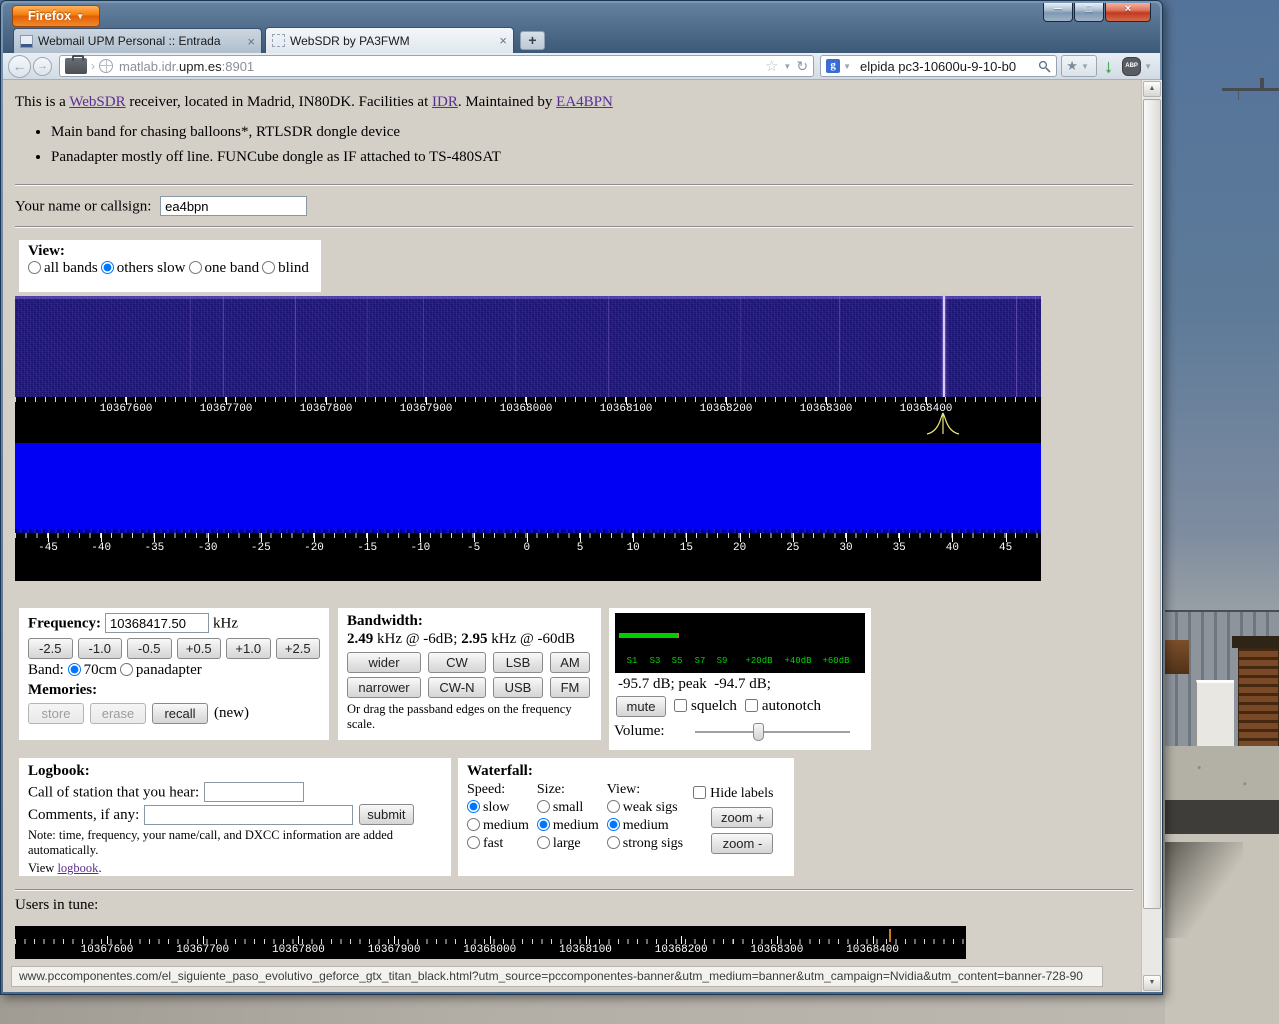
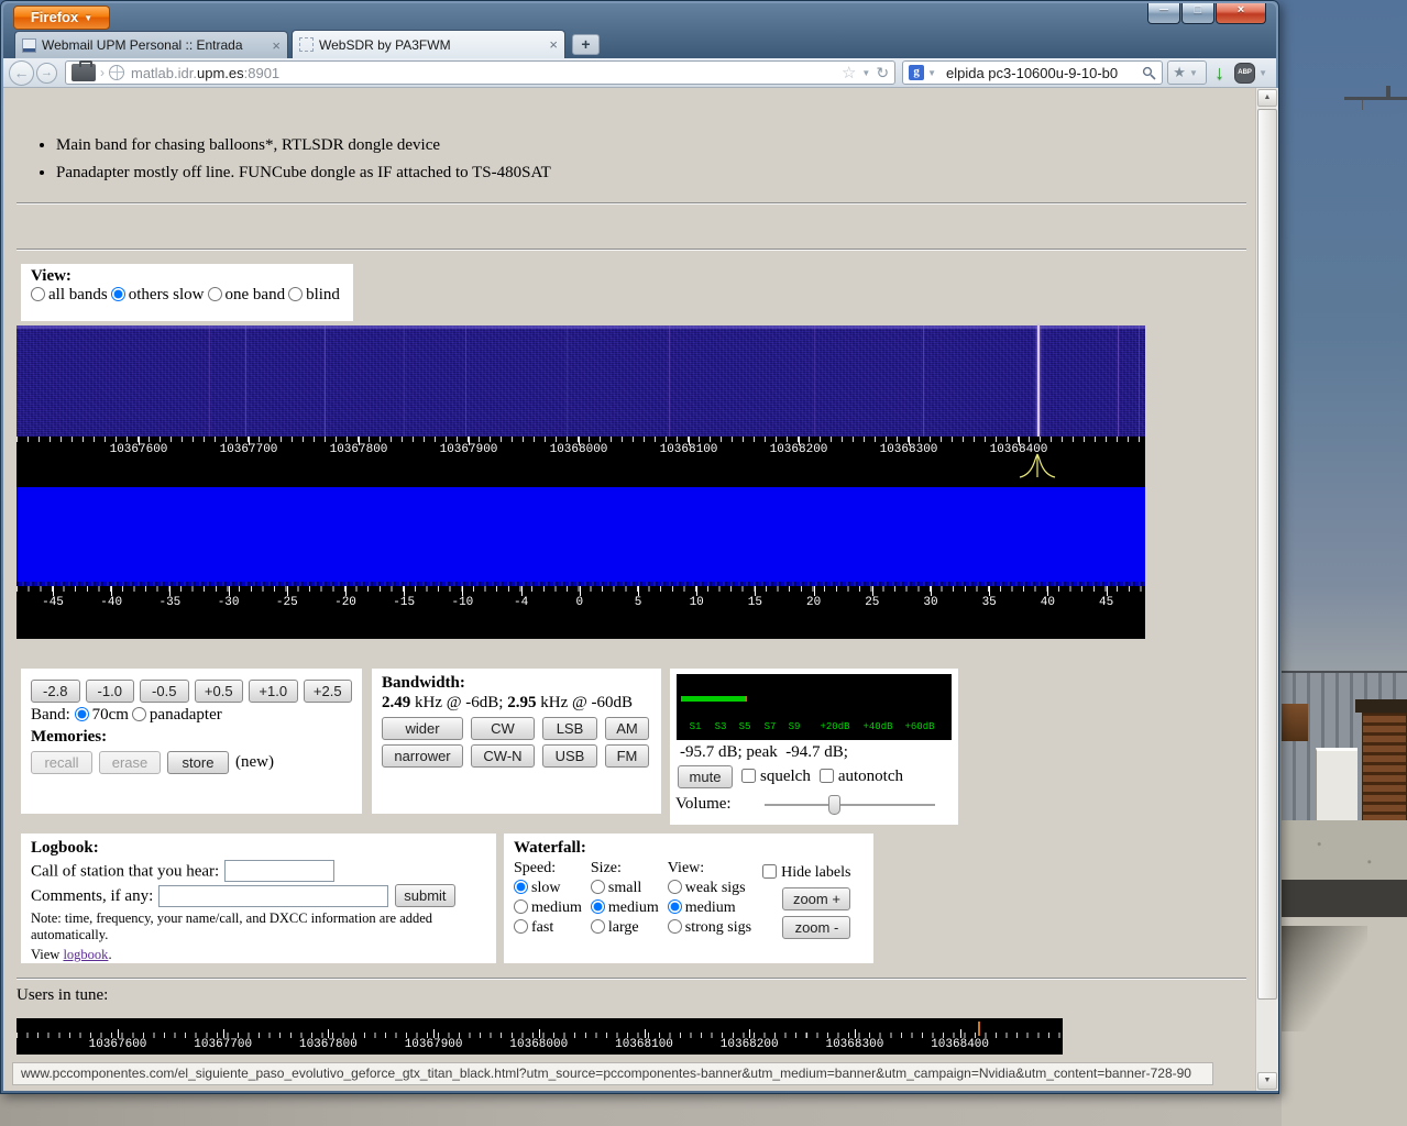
  Firefox ▼
  ─
  □
  ×
  Webmail UPM Personal :: Entrada
  ×
  WebSDR by PA3FWM
  ×
  +
  ←
  →
  ›
  matlab.idr.
  upm.es
  :8901
  ☆
  ▼
  ↻
  g
  ▼
  elpida pc3-10600u-9-10-b0
  ★
  ▼
  ↓
  ▼
- This is a WebSDR receiver, located in Madrid, IN80DK. Facilities at IDR. Maintained by EA4BPN
  Main band for chasing balloons*, RTLSDR dongle device
  Panadapter mostly off line. FUNCube dongle as IF attached to TS-480SAT
- Your name or callsign: ea4bpn
  View:
  all bands others slow one band blind
  10367600
  10367700
  10367800
  10367900
  10368000
  10368100
  10368200
  10368300
  10368400
  -45
  -40
  -35
  -30
  -25
  -20
  -15
  -10
- -5
+ -4
  0
  5
  10
  15
  20
  25
  30
  35
  40
  45
- Frequency: 10368417.50 kHz
- -2.5
+ -2.8
  -1.0
  -0.5
  +0.5
  +1.0
  +2.5
  Band: 70cm panadapter
  Memories:
- store
+ recall
  erase
- recall
+ store
  (new)
  Bandwidth:
  2.49 kHz @ -6dB; 2.95 kHz @ -60dB
  wider
  CW
  LSB
  AM
  narrower
  CW-N
  USB
  FM
- Or drag the passband edges on the frequency scale.
  S1
  S3
  S5
  S7
  S9
  +20dB
  +40dB
  +60dB
  -95.7 dB; peak -94.7 dB;
  mute
  squelch
  autonotch
  Volume:
  Logbook:
  Call of station that you hear:
  Comments, if any: submit
  Note: time, frequency, your name/call, and DXCC information are added automatically.
  View logbook.
  Waterfall:
  Speed:
  slow
  medium
  fast
  Size:
  small
  medium
  large
  View:
  weak sigs
  medium
  strong sigs
  Hide labels
  zoom +
  zoom -
  Users in tune:
  10367600
  10367700
  10367800
  10367900
  10368000
  10368100
  10368200
  10368300
  10368400
  www.pccomponentes.com/el_siguiente_paso_evolutivo_geforce_gtx_titan_black.html?utm_source=pccomponentes-banner&utm_medium=banner&utm_campaign=Nvidia&utm_content=banner-728-90
